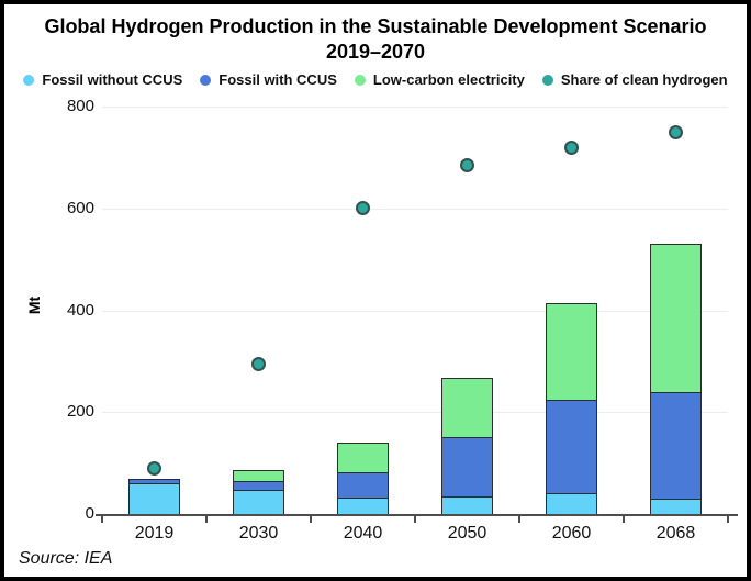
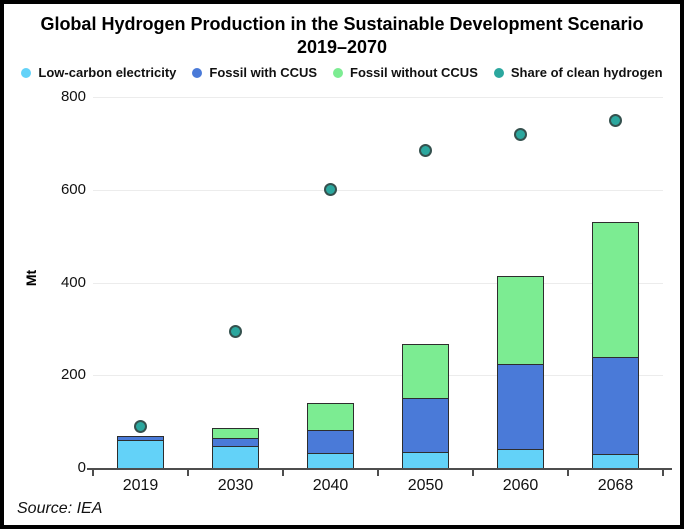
  Global Hydrogen Production in the Sustainable Development Scenario
  2019–2070
- Fossil without CCUS
+ Low-carbon electricity
  Fossil with CCUS
- Low-carbon electricity
+ Fossil without CCUS
  Share of clean hydrogen
  2019
  2030
  2040
  2050
  2060
  2068
  Source: IEA
  800
  600
  400
  200
  0
